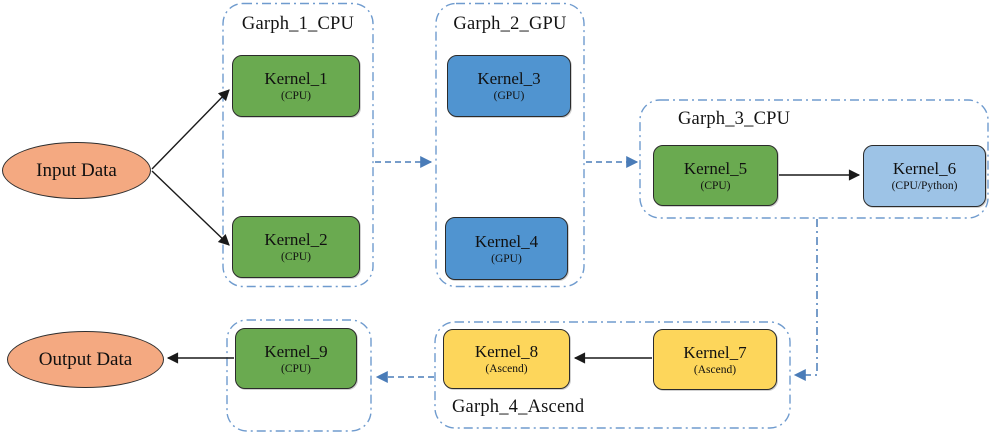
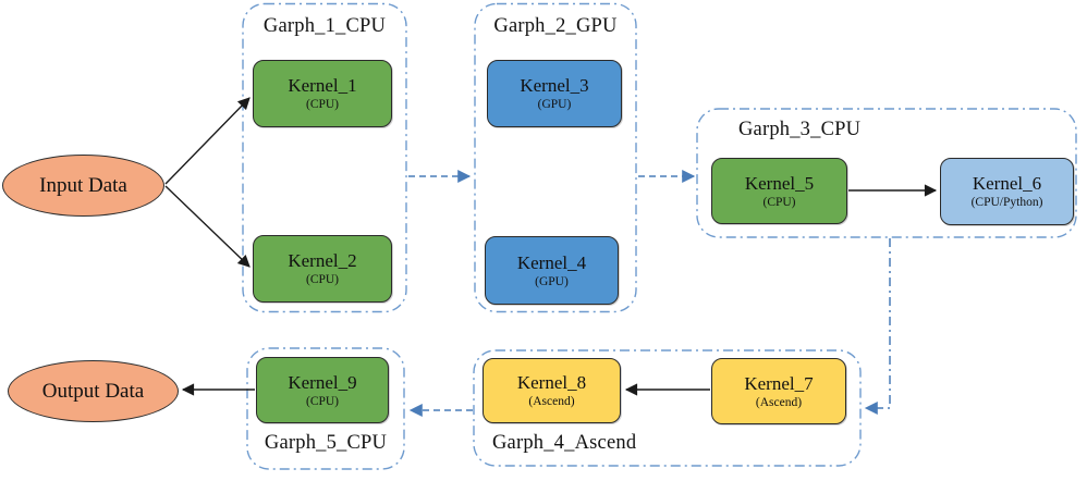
  Garph_1_CPU
  Garph_2_GPU
  Garph_3_CPU
  Garph_4_Ascend
+ Garph_5_CPU
  Input Data
  Output Data
  Kernel_1
  (CPU)
  Kernel_2
  (CPU)
  Kernel_3
  (GPU)
  Kernel_4
  (GPU)
  Kernel_5
  (CPU)
  Kernel_6
  (CPU/Python)
  Kernel_7
  (Ascend)
  Kernel_8
  (Ascend)
  Kernel_9
  (CPU)
